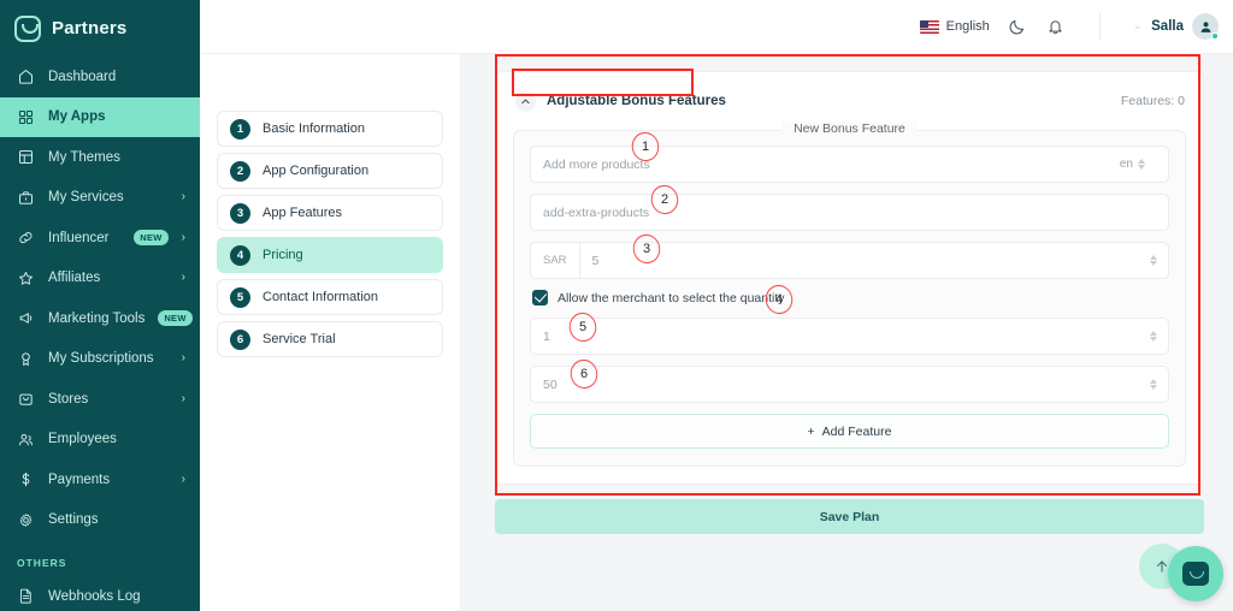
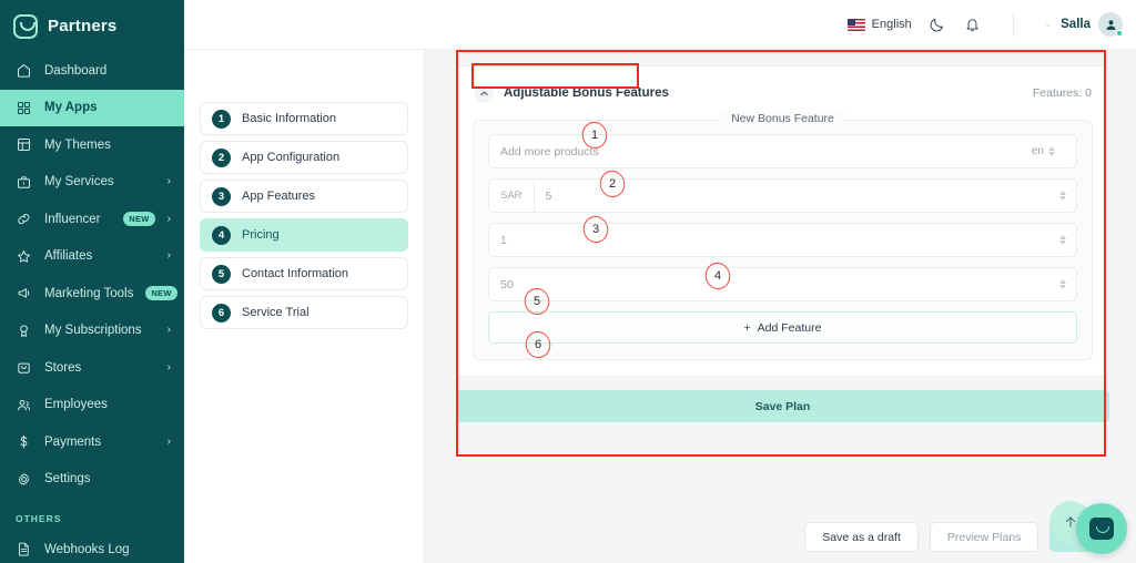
  Partners
  Dashboard
  My Apps
  My Themes
  My Services
  ›
  Influencer
  NEW
  ›
  Affiliates
  ›
  Marketing Tools
  NEW
  My Subscriptions
  ›
  Stores
  ›
  Employees
  Payments
  ›
  Settings
  OTHERS
  Webhooks Log
  English
  ⌄
  Salla
  1
  Basic Information
  2
  App Configuration
  3
  App Features
  4
  Pricing
  5
  Contact Information
  6
  Service Trial
  Adjustable Bonus Features
  Features: 0
  New Bonus Feature
  Add more products
  en
- add-extra-products
  SAR
  5
- Allow the merchant to select the quantity
  1
  50
  +
  Add Feature
  Save Plan
+ Save as a draft
+ Preview Plans
  1
  2
  3
  4
  5
  6
